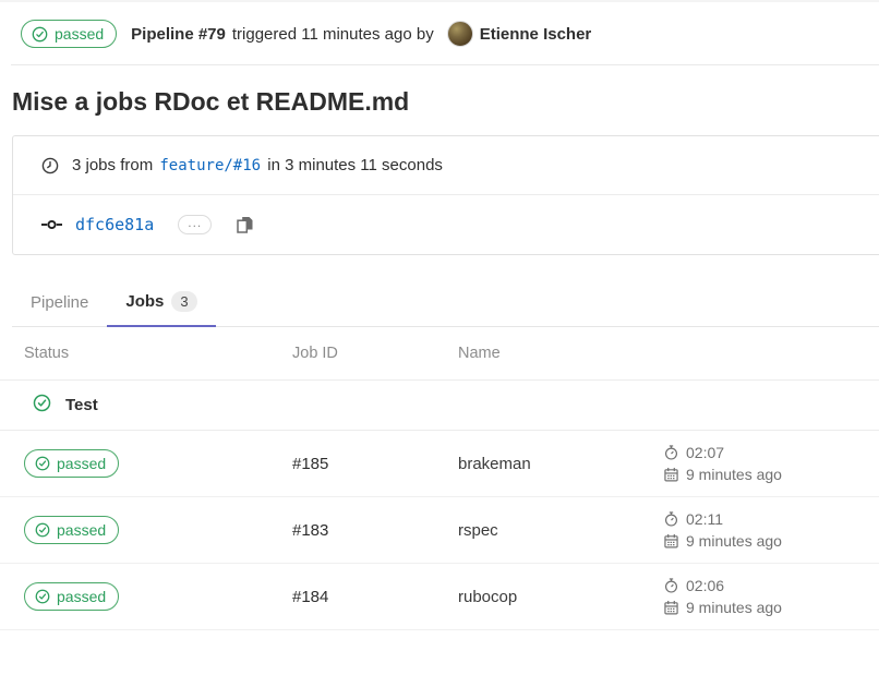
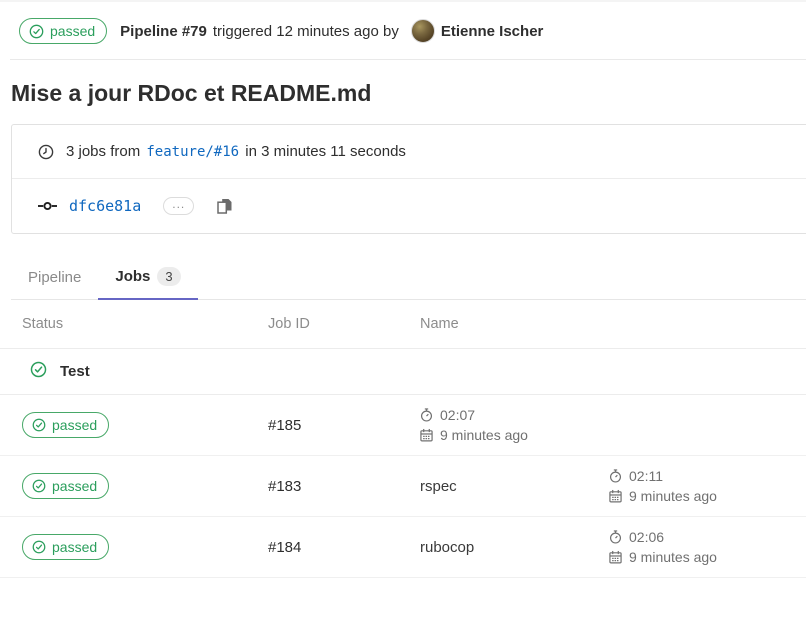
  passed
  Pipeline #79
- triggered 11 minutes ago by
+ triggered 12 minutes ago by
  Etienne Ischer
- Mise a jobs RDoc et README.md
+ Mise a jour RDoc et README.md
  3 jobs from feature/#16 in 3 minutes 11 seconds
  dfc6e81a
  ...
  Pipeline
  Jobs
  3
  Status
  Job ID
  Name
  Test
  passed
  #185
- brakeman
  02:07
  9 minutes ago
  passed
  #183
  rspec
  02:11
  9 minutes ago
  passed
  #184
  rubocop
  02:06
  9 minutes ago
